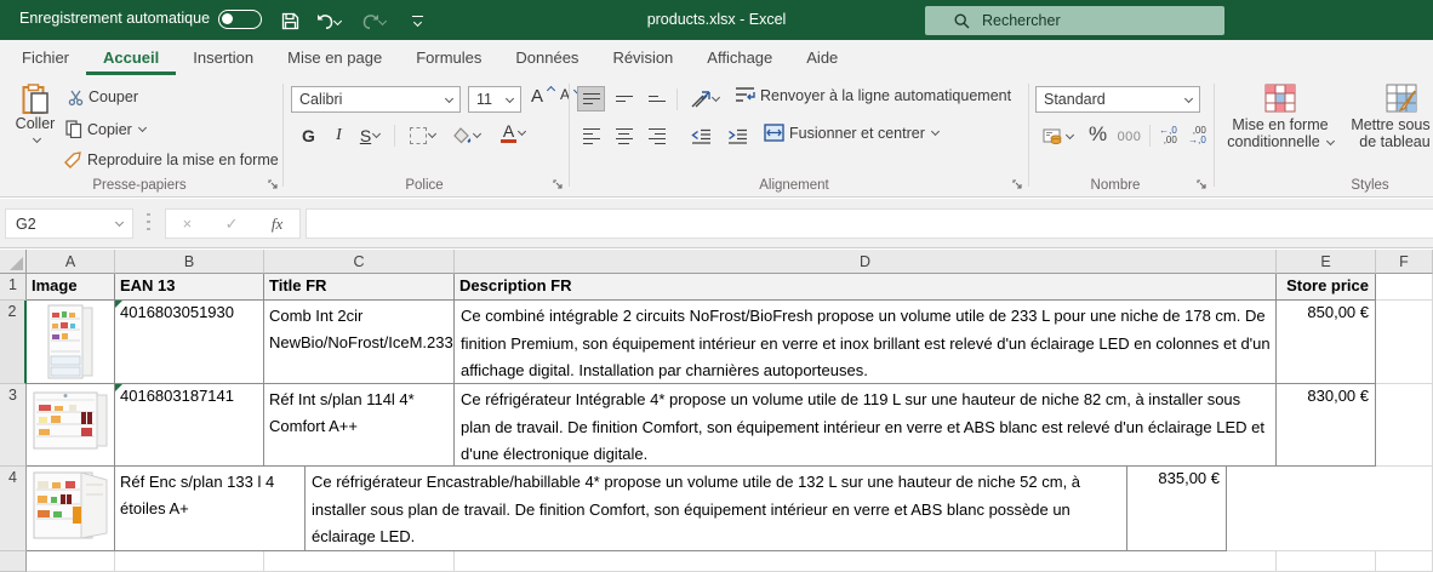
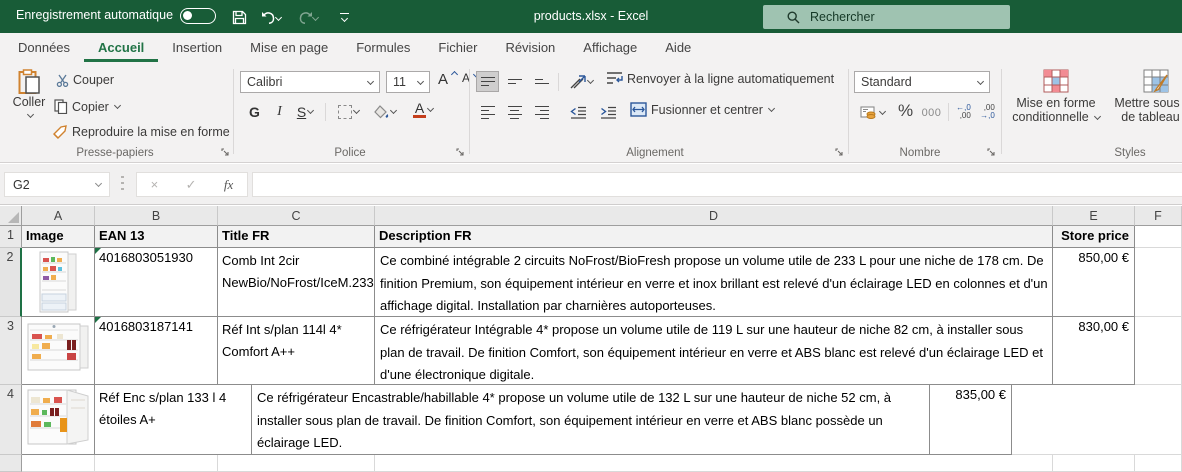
  Enregistrement automatique
  products.xlsx - Excel
  Rechercher
- Fichier
+ Données
  Accueil
  Insertion
  Mise en page
  Formules
- Données
+ Fichier
  Révision
  Affichage
  Aide
  Coller
  Couper
  Copier
  Reproduire la mise en forme
  Presse-papiers
  Calibri
  11
  A
  A
  G
  I
  S
  A
  Police
  Renvoyer à la ligne automatiquement
  Fusionner et centrer
  Alignement
  Standard
  %
  000
  ←,0
  ,00
  ,00
  →,0
  Nombre
  Mise en forme
  conditionnelle
  Mettre sous
  de tableau
  Styles
  G2
  ×
  ✓
  fx
  A
  B
  C
  D
  E
  F
  1
  Image
  EAN 13
  Title FR
  Description FR
  Store price
  2
  4016803051930
  Comb Int 2cir
  NewBio/NoFrost/IceM.233
  Ce combiné intégrable 2 circuits NoFrost/BioFresh propose un volume utile de 233 L pour une niche de 178 cm. De finition Premium, son équipement intérieur en verre et inox brillant est relevé d'un éclairage LED en colonnes et d'un affichage digital. Installation par charnières autoporteuses.
  850,00 €
  3
  4016803187141
  Réf Int s/plan 114l 4*
  Comfort A++
  Ce réfrigérateur Intégrable 4* propose un volume utile de 119 L sur une hauteur de niche 82 cm, à installer sous plan de travail. De finition Comfort, son équipement intérieur en verre et ABS blanc est relevé d'un éclairage LED et d'une électronique digitale.
  830,00 €
  4
  Réf Enc s/plan 133 l 4
  étoiles A+
  Ce réfrigérateur Encastrable/habillable 4* propose un volume utile de 132 L sur une hauteur de niche 52 cm, à installer sous plan de travail. De finition Comfort, son équipement intérieur en verre et ABS blanc possède un éclairage LED.
  835,00 €
